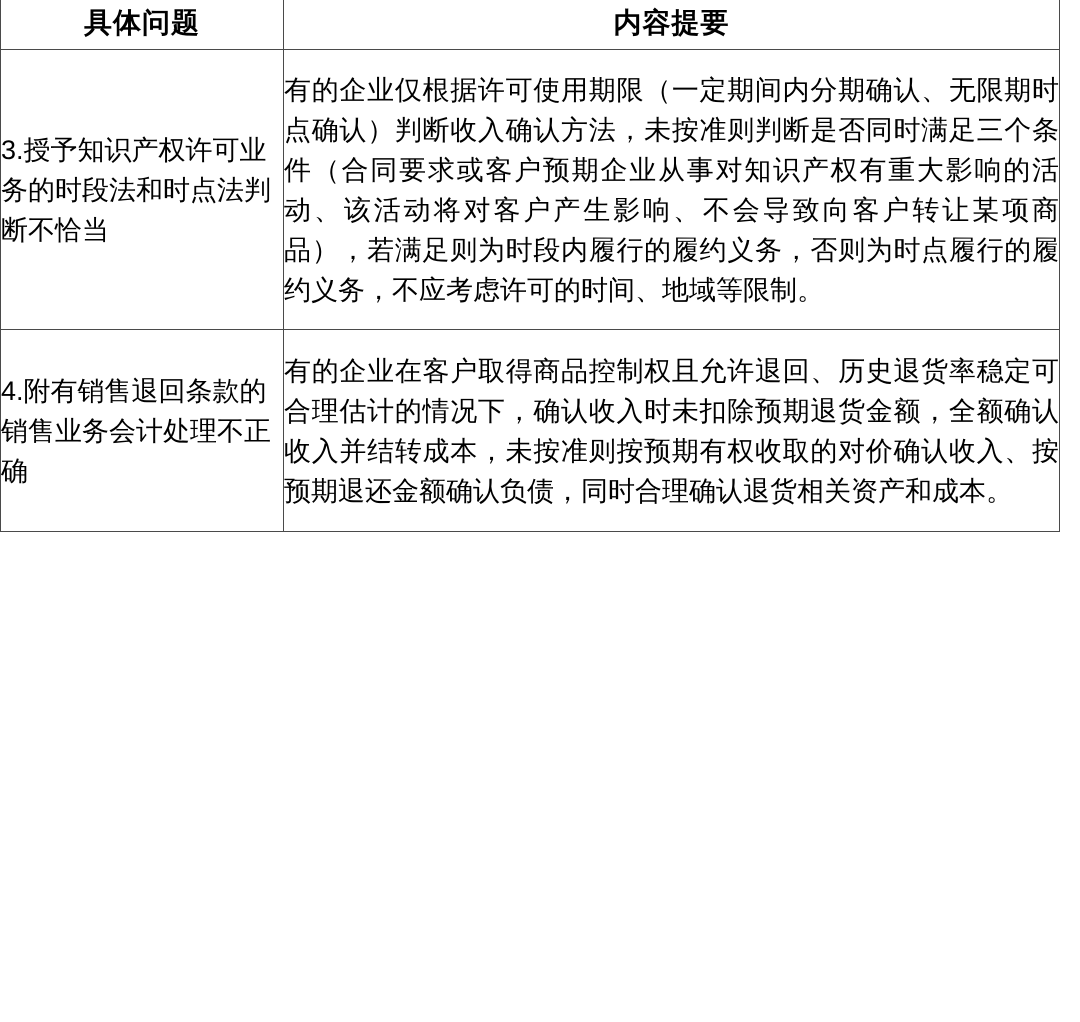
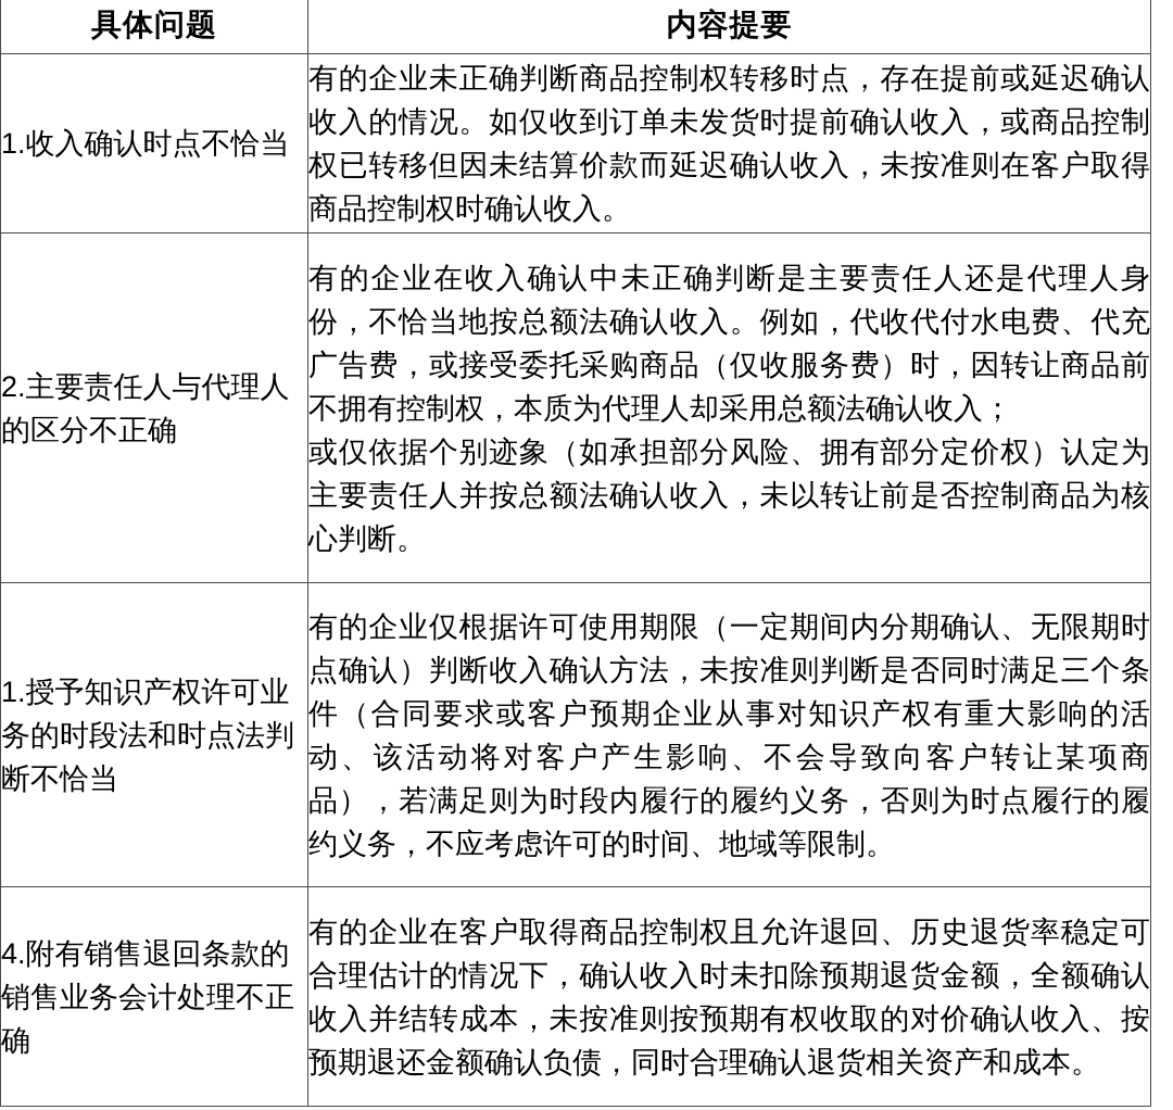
  具体问题	内容提要
+ 1.收入确认时点不恰当	有的企业未正确判断商品控制权转移时点，存在提前或延迟确认收入的情况。如仅收到订单未发货时提前确认收入，或商品控制权已转移但因未结算价款而延迟确认收入，未按准则在客户取得商品控制权时确认收入。
+ 2.主要责任人与代理人的区分不正确	有的企业在收入确认中未正确判断是主要责任人还是代理人身份，不恰当地按总额法确认收入。例如，代收代付水电费、代充广告费，或接受委托采购商品（仅收服务费）时，因转让商品前不拥有控制权，本质为代理人却采用总额法确认收入； 或仅依据个别迹象（如承担部分风险、拥有部分定价权）认定为主要责任人并按总额法确认收入，未以转让前是否控制商品为核心判断。
- 3.授予知识产权许可业务的时段法和时点法判断不恰当	有的企业仅根据许可使用期限（一定期间内分期确认、无限期时点确认）判断收入确认方法，未按准则判断是否同时满足三个条件（合同要求或客户预期企业从事对知识产权有重大影响的活动、该活动将对客户产生影响、不会导致向客户转让某项商品），若满足则为时段内履行的履约义务，否则为时点履行的履约义务，不应考虑许可的时间、地域等限制。
+ 1.授予知识产权许可业务的时段法和时点法判断不恰当	有的企业仅根据许可使用期限（一定期间内分期确认、无限期时点确认）判断收入确认方法，未按准则判断是否同时满足三个条件（合同要求或客户预期企业从事对知识产权有重大影响的活动、该活动将对客户产生影响、不会导致向客户转让某项商品），若满足则为时段内履行的履约义务，否则为时点履行的履约义务，不应考虑许可的时间、地域等限制。
  4.附有销售退回条款的销售业务会计处理不正确	有的企业在客户取得商品控制权且允许退回、历史退货率稳定可合理估计的情况下，确认收入时未扣除预期退货金额，全额确认收入并结转成本，未按准则按预期有权收取的对价确认收入、按预期退还金额确认负债，同时合理确认退货相关资产和成本。
